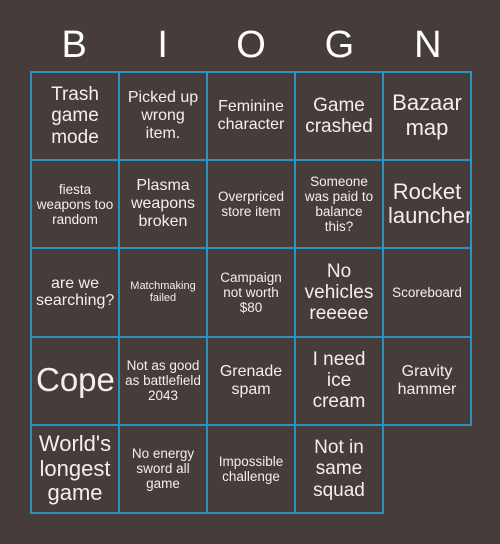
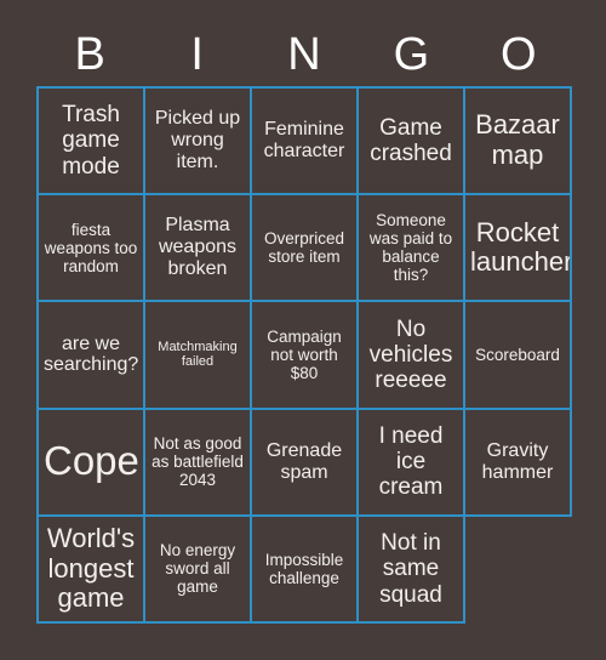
  B
  I
- O
+ N
  G
- N
+ O
  Trash game mode
  Picked up wrong item.
  Feminine character
  Game crashed
  Bazaar map
  fiesta weapons too random
  Plasma weapons broken
  Overpriced store item
  Someone was paid to balance this?
  Rocket launcher
  are we searching?
  Matchmaking failed
  Campaign not worth $80
  No vehicles reeeee
  Scoreboard
  Cope
  Not as good as battlefield 2043
  Grenade spam
  I need ice cream
  Gravity hammer
  World's longest game
  No energy sword all game
  Impossible challenge
  Not in same squad
